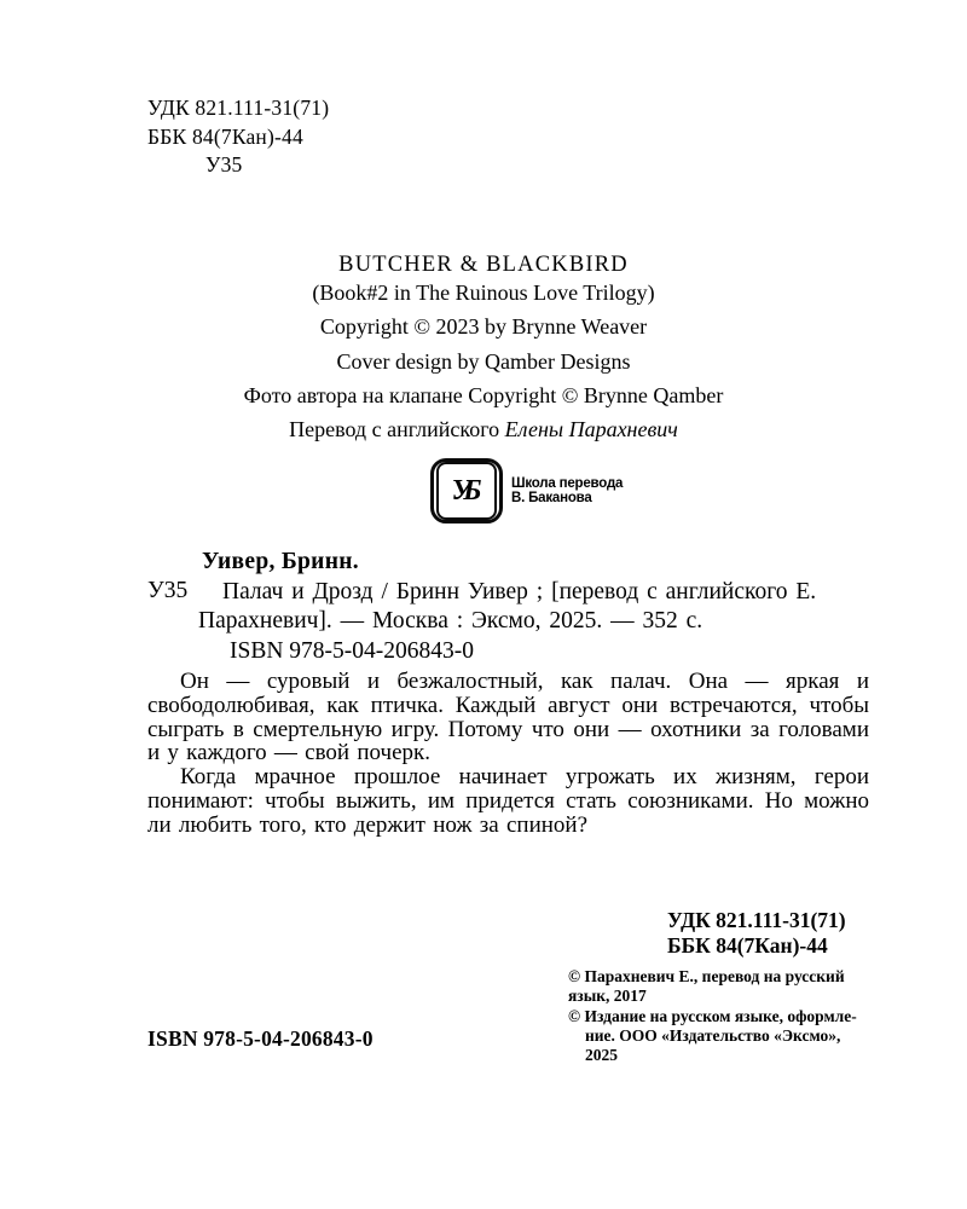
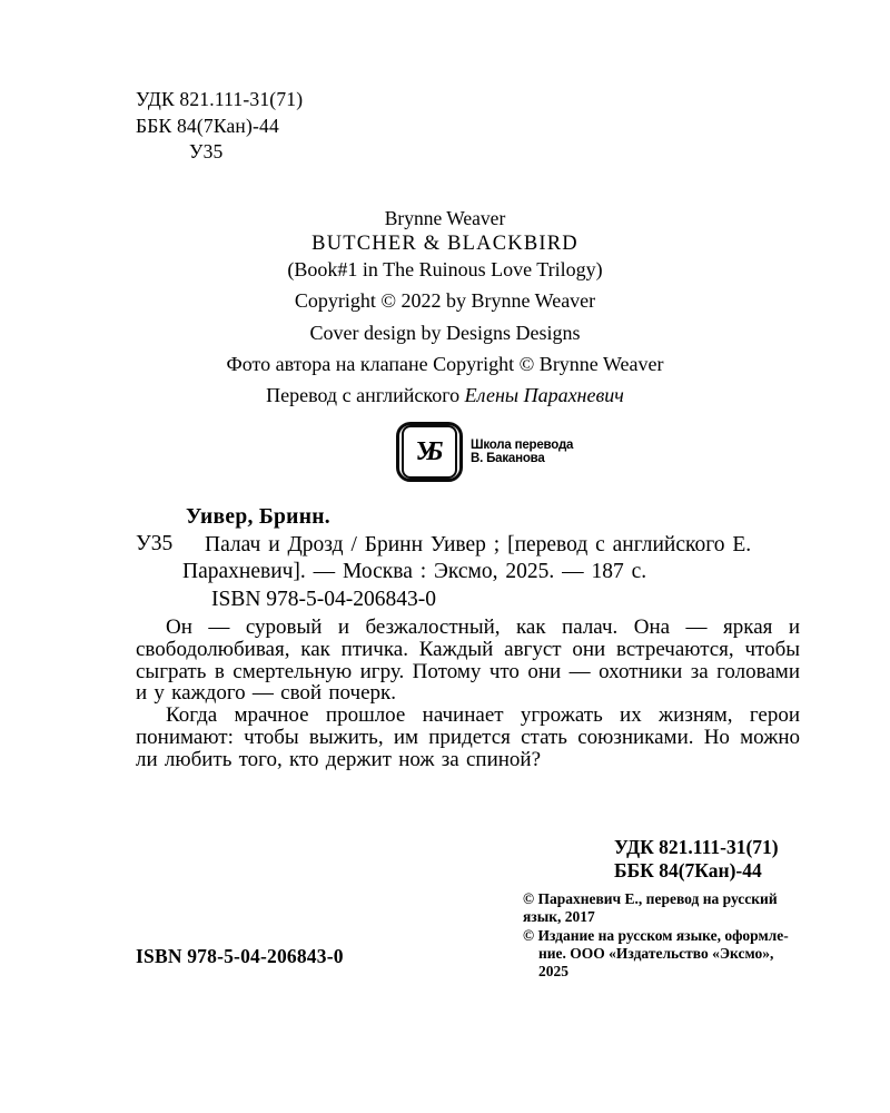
  УДК 821.111-31(71)
  ББК 84(7Кан)-44
  У35
+ Brynne Weaver
  BUTCHER & BLACKBIRD
- (Book#2 in The Ruinous Love Trilogy)
+ (Book#1 in The Ruinous Love Trilogy)
- Copyright © 2023 by Brynne Weaver
+ Copyright © 2022 by Brynne Weaver
- Cover design by Qamber Designs
+ Cover design by Designs Designs
- Фото автора на клапане Copyright © Brynne Qamber
+ Фото автора на клапане Copyright © Brynne Weaver
  Перевод с английского Елены Парахневич
  УБ
  Школа перевода
  В. Баканова
  Уивер, Бринн.
  У35
- Палач и Дрозд / Бринн Уивер ; [перевод с английского Е. Парахневич]. — Москва : Эксмо, 2025. — 352 с.
+ Палач и Дрозд / Бринн Уивер ; [перевод с английского Е. Парахневич]. — Москва : Эксмо, 2025. — 187 с.
  ISBN 978-5-04-206843-0
  Он — суровый и безжалостный, как палач. Она — яркая и свободолюбивая, как птичка. Каждый август они встречаются, чтобы сыграть в смертельную игру. Потому что они — охот­ники за головами и у каждого — свой почерк.
  Когда мрачное прошлое начинает угрожать их жизням, ге­рои понимают: чтобы выжить, им придется стать союзниками. Но можно ли любить того, кто держит нож за спиной?
  УДК 821.111-31(71)
  ББК 84(7Кан)-44
  © Парахневич Е., перевод на русский язык, 2017
  © Издание на русском языке, оформле­ние. ООО «Издательство «Эксмо», 2025
  ISBN 978-5-04-206843-0
